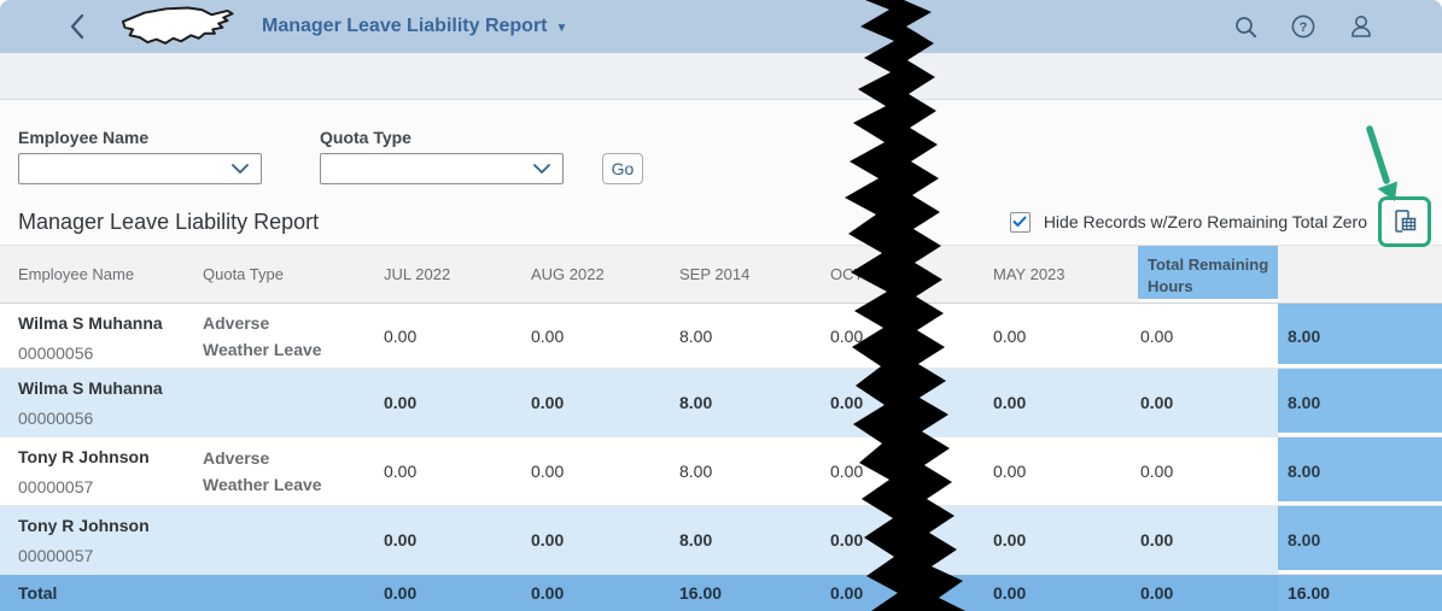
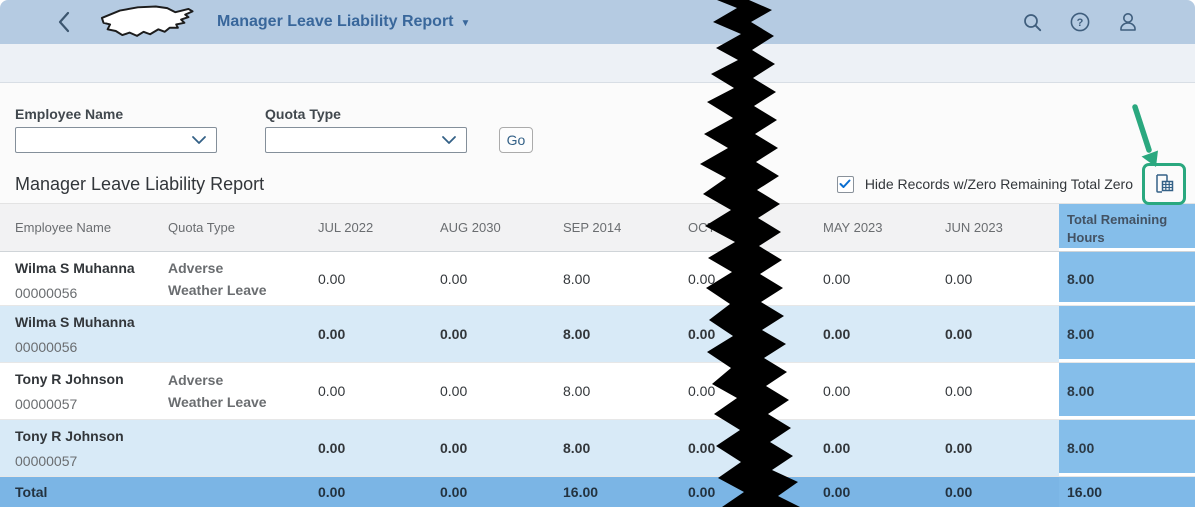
  Manager Leave Liability Report
  ▼
  ?
  Employee Name
  Quota Type
  Go
  Manager Leave Liability Report
  Hide Records w/Zero Remaining Total Zero
  Employee Name
  Quota Type
  JUL 2022
- AUG 2022
+ AUG 2030
  SEP 2014
  MAY 2023
+ JUN 2023
  Total Remaining Hours
  Wilma S Muhanna
  00000056
  Adverse Weather Leave
  0.00
  0.00
  8.00
  0.00
  0.00
  0.00
  8.00
  Wilma S Muhanna
  00000056
  0.00
  0.00
  8.00
  0.00
  0.00
  0.00
  8.00
  Tony R Johnson
  00000057
  Adverse Weather Leave
  0.00
  0.00
  8.00
  0.00
  0.00
  0.00
  8.00
  Tony R Johnson
  00000057
  0.00
  0.00
  8.00
  0.00
  0.00
  0.00
  8.00
  Total
  0.00
  0.00
  16.00
  0.00
  0.00
  0.00
  16.00
